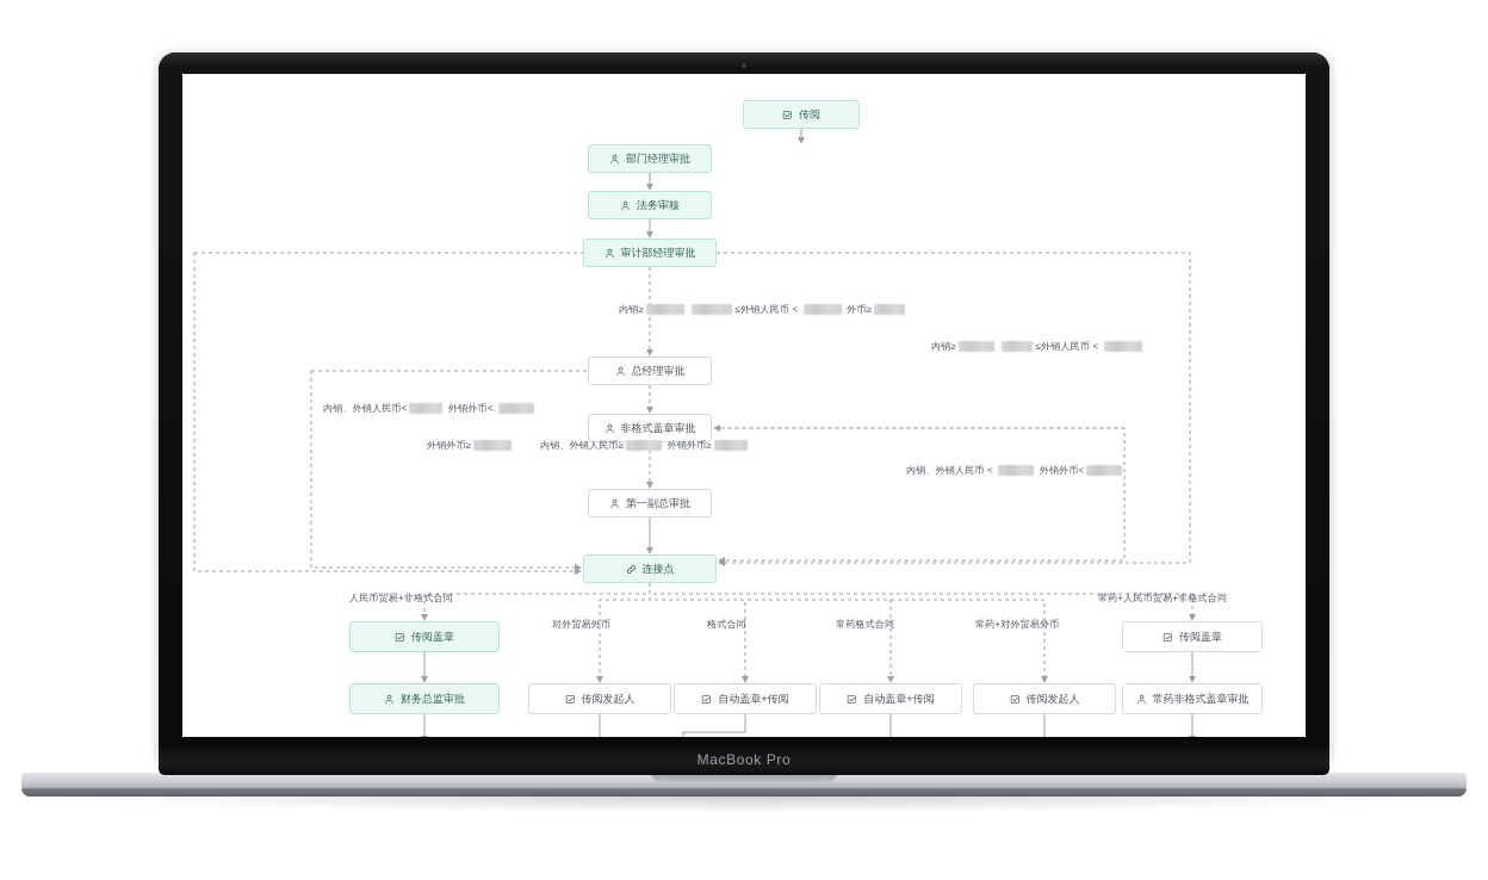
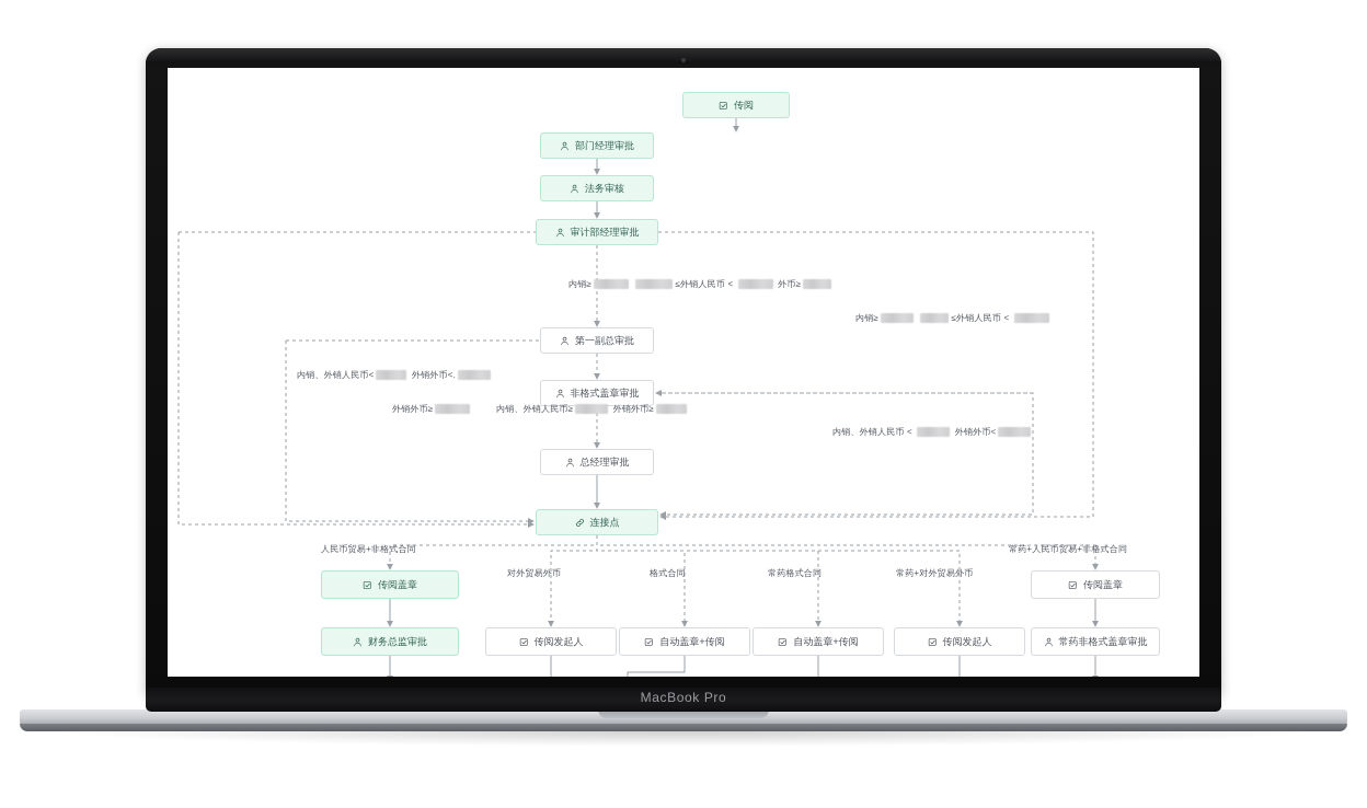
  传阅
  部门经理审批
  法务审核
  审计部经理审批
- 总经理审批
+ 第一副总审批
  非格式盖章审批
- 第一副总审批
+ 总经理审批
  连接点
  传阅盖章
  财务总监审批
  传阅发起人
  自动盖章+传阅
  自动盖章+传阅
  传阅发起人
  传阅盖章
  常药非格式盖章审批
  内销≥ ≤外销人民币 < 外币≥
  内销≥ ≤外销人民币 <
  内销、外销人民币< 外销外币<.
  外销外币≥
  内销、外销人民币≥ 外销外币≥
  内销、外销人民币 < 外销外币<
  人民币贸易+非格式合同
  对外贸易外币
  格式合同
  常药格式合同
  常药+对外贸易外币
  常药+人民币贸易+非格式合同
  MacBook Pro
